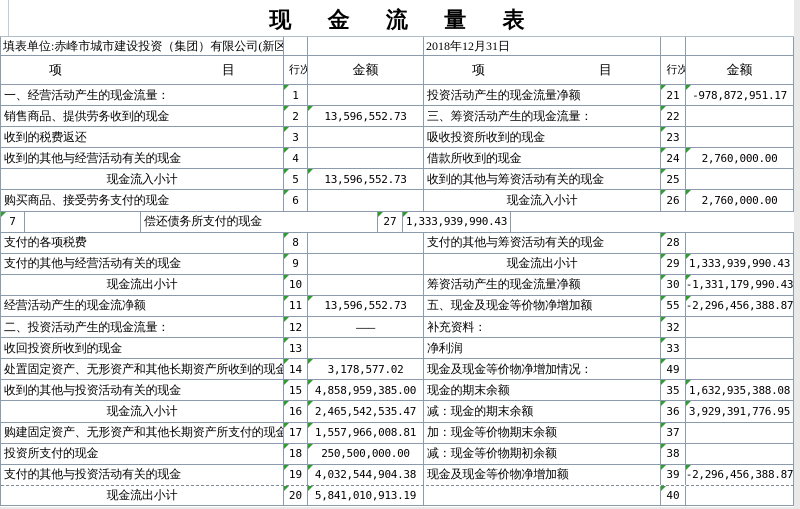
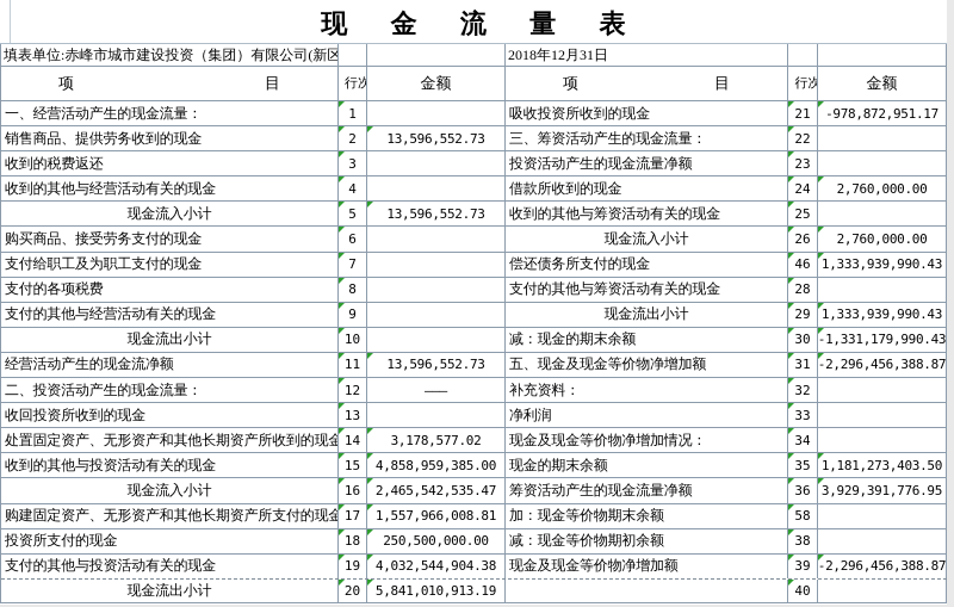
  现金流量表
  填表单位:赤峰市城市建设投资（集团）有限公司(新区
  2018年12月31日
  项
  目
  行次
  金额
  项
  目
  行次
  金额
  一、经营活动产生的现金流量：
  1
- 投资活动产生的现金流量净额
+ 吸收投资所收到的现金
  21
  -978,872,951.17
  销售商品、提供劳务收到的现金
  2
  13,596,552.73
  三、筹资活动产生的现金流量：
  22
  收到的税费返还
  3
- 吸收投资所收到的现金
+ 投资活动产生的现金流量净额
  23
  收到的其他与经营活动有关的现金
  4
  借款所收到的现金
  24
  2,760,000.00
  现金流入小计
  5
  13,596,552.73
  收到的其他与筹资活动有关的现金
  25
  购买商品、接受劳务支付的现金
  6
  现金流入小计
  26
  2,760,000.00
+ 支付给职工及为职工支付的现金
  7
  偿还债务所支付的现金
- 27
+ 46
  1,333,939,990.43
  支付的各项税费
  8
  支付的其他与筹资活动有关的现金
  28
  支付的其他与经营活动有关的现金
  9
  现金流出小计
  29
  1,333,939,990.43
  现金流出小计
  10
- 筹资活动产生的现金流量净额
+ 减：现金的期末余额
  30
  -1,331,179,990.43
  经营活动产生的现金流净额
  11
  13,596,552.73
  五、现金及现金等价物净增加额
- 55
+ 31
  -2,296,456,388.87
  二、投资活动产生的现金流量：
  12
  ———
  补充资料：
  32
  收回投资所收到的现金
  13
  净利润
  33
  处置固定资产、无形资产和其他长期资产所收到的现金
  14
  3,178,577.02
  现金及现金等价物净增加情况：
- 49
+ 34
  收到的其他与投资活动有关的现金
  15
  4,858,959,385.00
  现金的期末余额
  35
- 1,632,935,388.08
+ 1,181,273,403.50
  现金流入小计
  16
  2,465,542,535.47
- 减：现金的期末余额
+ 筹资活动产生的现金流量净额
  36
  3,929,391,776.95
  购建固定资产、无形资产和其他长期资产所支付的现金
  17
  1,557,966,008.81
  加：现金等价物期末余额
- 37
+ 58
  投资所支付的现金
  18
  250,500,000.00
  减：现金等价物期初余额
  38
  支付的其他与投资活动有关的现金
  19
  4,032,544,904.38
  现金及现金等价物净增加额
  39
  -2,296,456,388.87
  现金流出小计
  20
  5,841,010,913.19
  40
